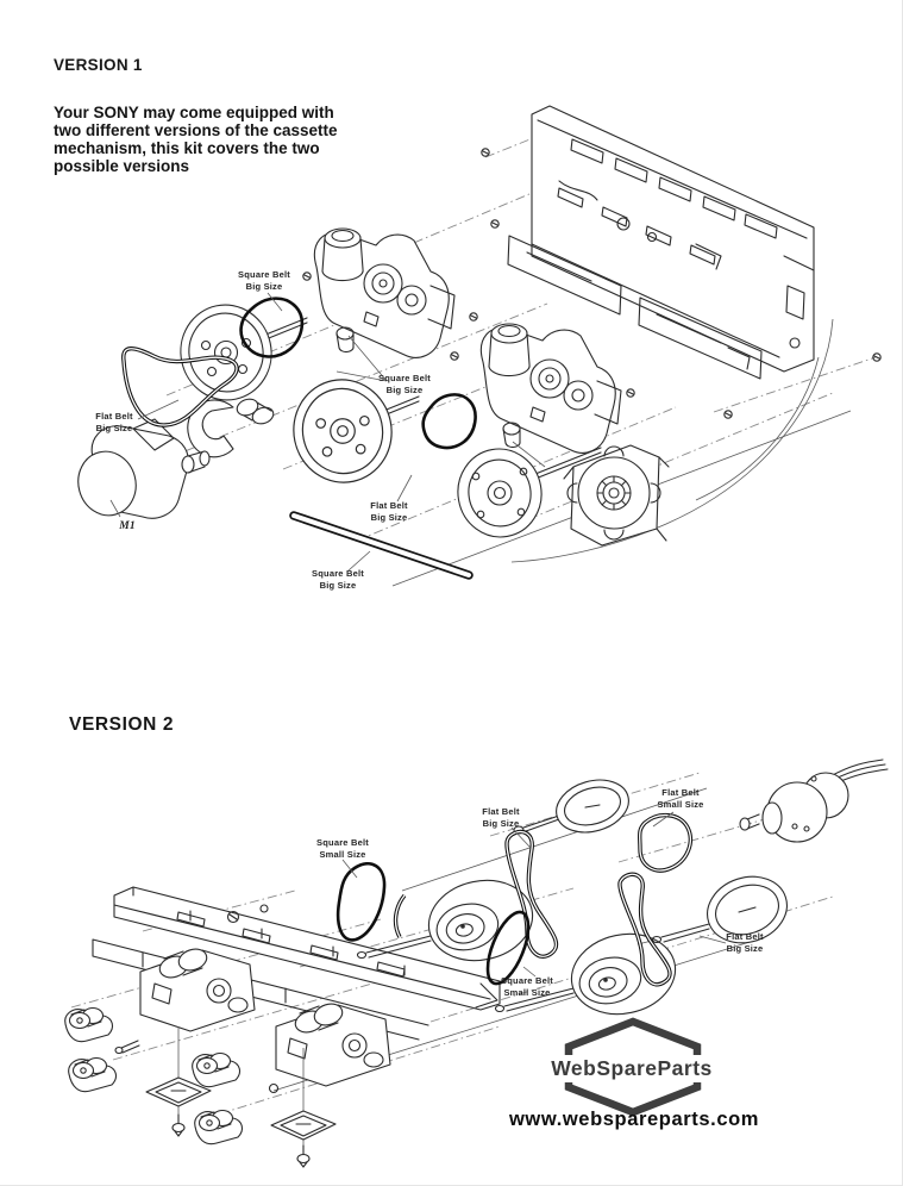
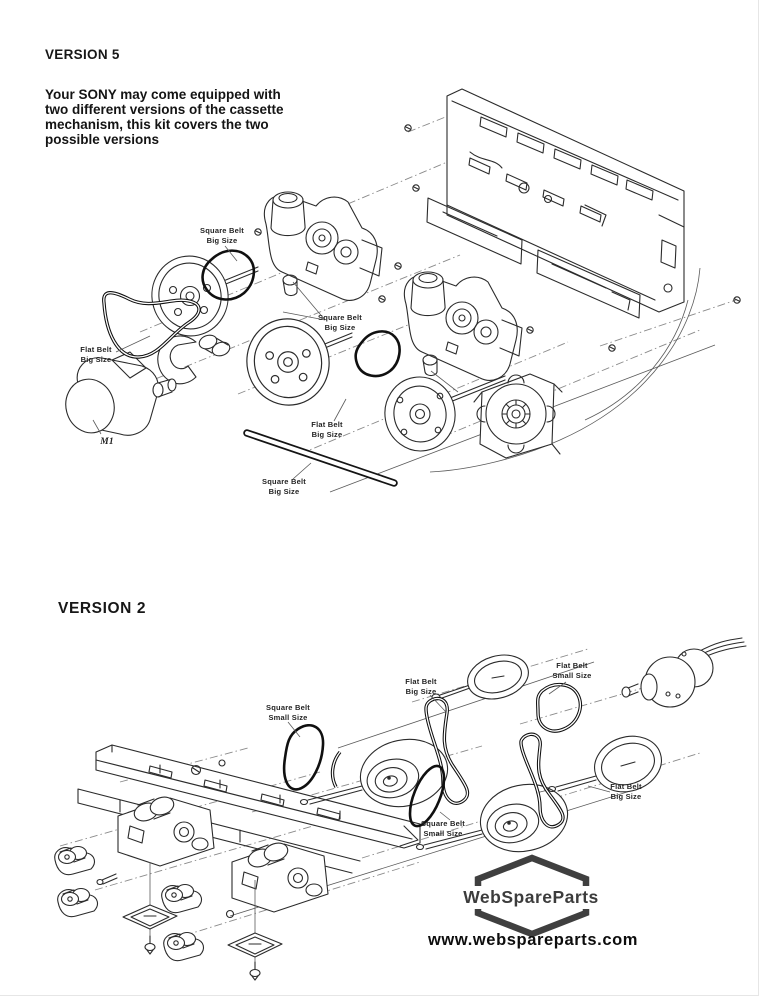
- VERSION 1
+ VERSION 5
  Your SONY may come equipped with
  two different versions of the cassette
  mechanism, this kit covers the two
  possible versions
  VERSION 2
  Square Belt
  Big Size
  Flat Belt
  Big Size
  M1
  Square Belt
  Big Size
  Flat Belt
  Big Size
  Square Belt
  Big Size
  Square Belt
  Small Size
  Flat Belt
  Big Size
  Flat Belt
  Small Size
  Square Belt
  Small Size
  Flat Belt
  Big Size
  WebSpareParts
  www.webspareparts.com
